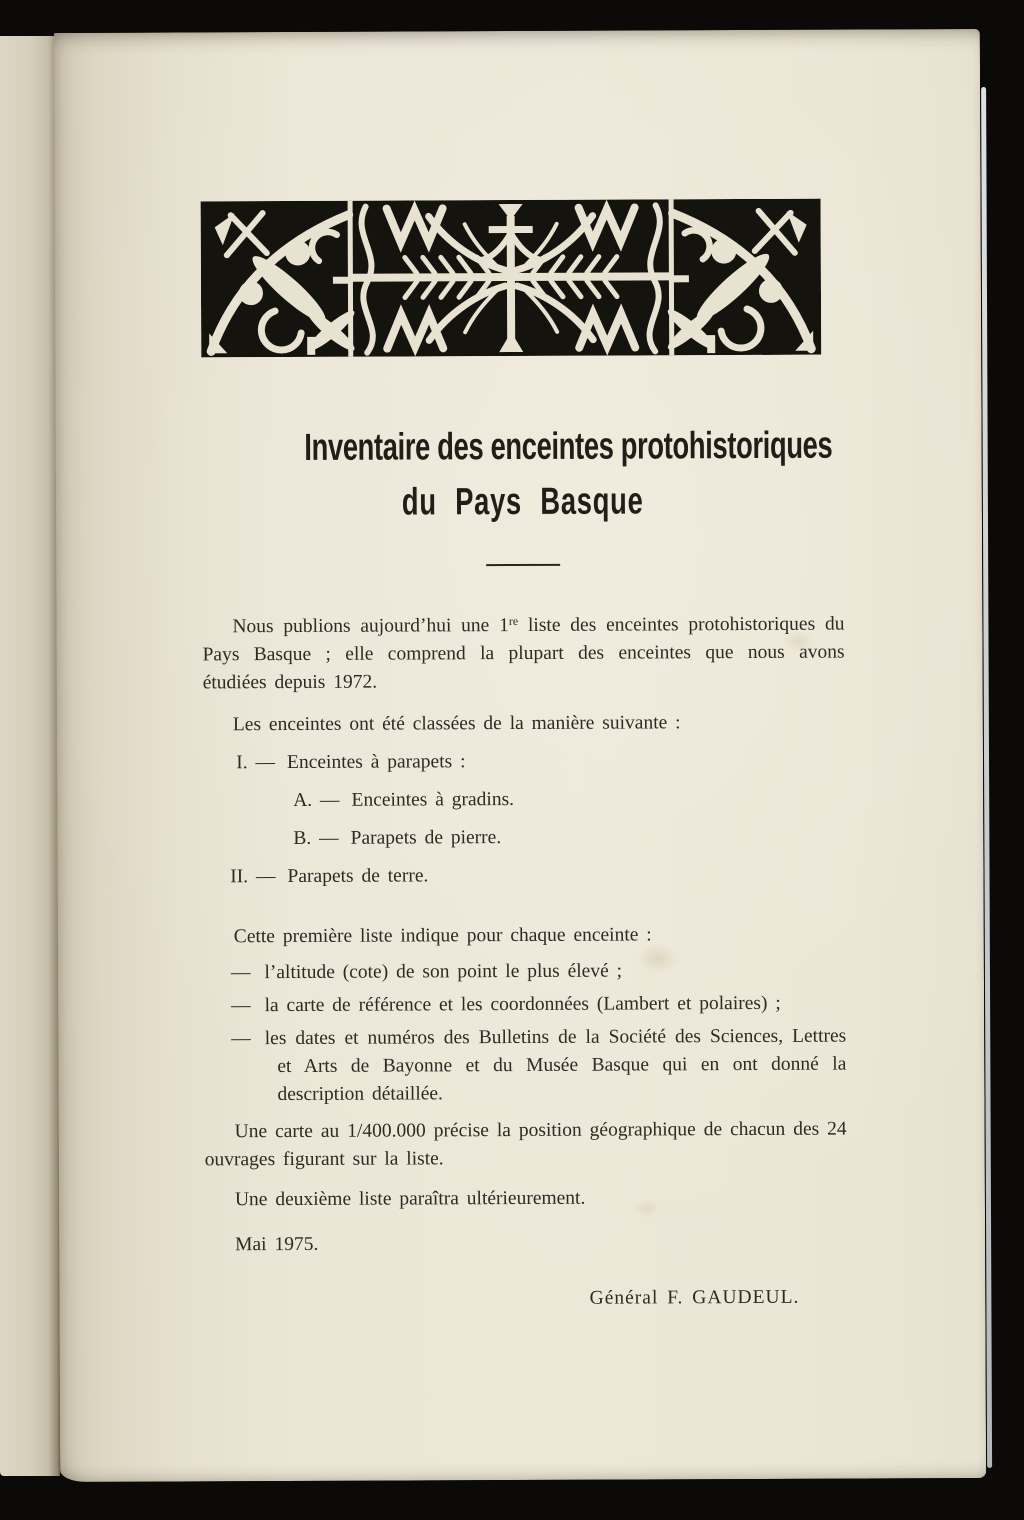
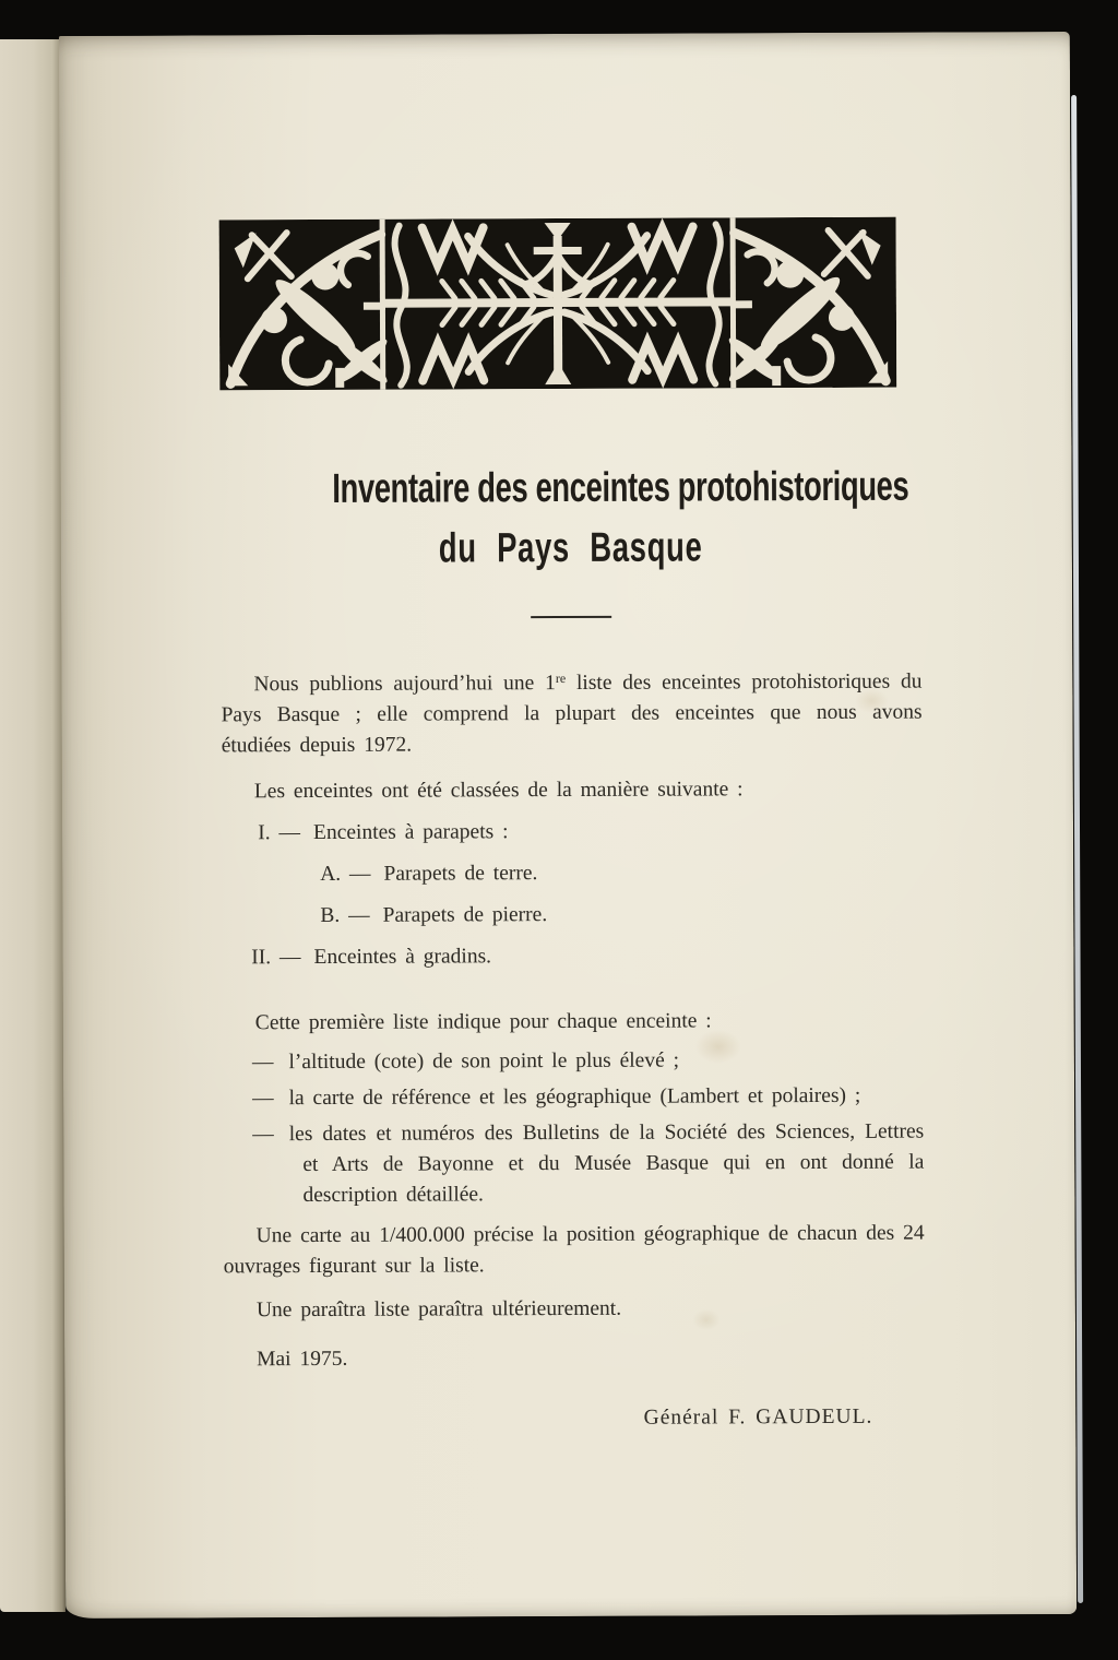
  Inventaire des enceintes protohistoriques
  du Pays Basque
  Nous publions aujourd’hui une 1re liste des enceintes protohistoriques du Pays Basque ; elle comprend la plupart des enceintes que nous avons étudiées depuis 1972.
  Les enceintes ont été classées de la manière suivante :
  I. — Enceintes à parapets :
- A. — Enceintes à gradins.
+ A. — Parapets de terre.
  B. — Parapets de pierre.
- II. — Parapets de terre.
+ II. — Enceintes à gradins.
  Cette première liste indique pour chaque enceinte :
  — l’altitude (cote) de son point le plus élevé ;
- — la carte de référence et les coordonnées (Lambert et polaires) ;
+ — la carte de référence et les géographique (Lambert et polaires) ;
  — les dates et numéros des Bulletins de la Société des Sciences, Lettres et Arts de Bayonne et du Musée Basque qui en ont donné la description détaillée.
  Une carte au 1/400.000 précise la position géographique de chacun des 24 ouvrages figurant sur la liste.
- Une deuxième liste paraîtra ultérieurement.
+ Une paraîtra liste paraîtra ultérieurement.
  Mai 1975.
  Général F. GAUDEUL.
